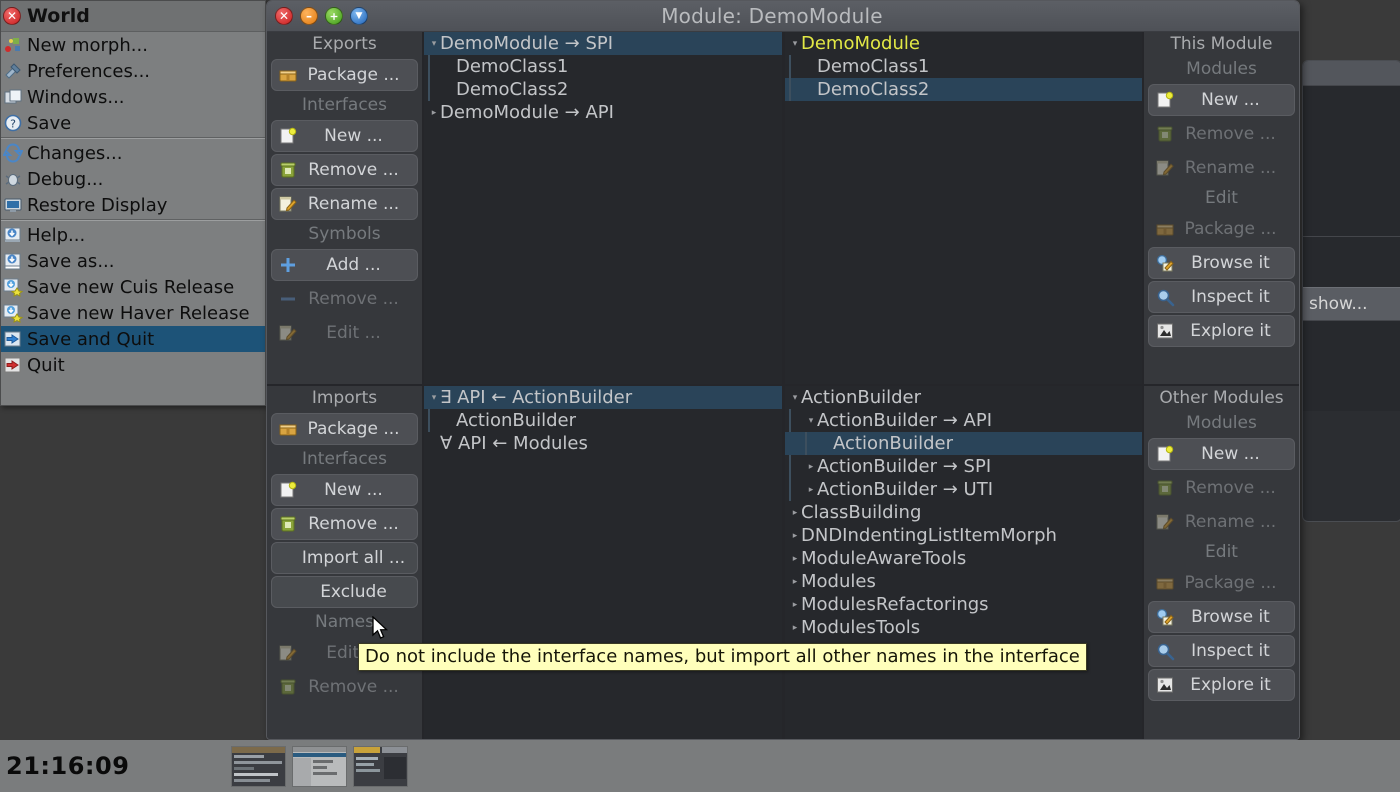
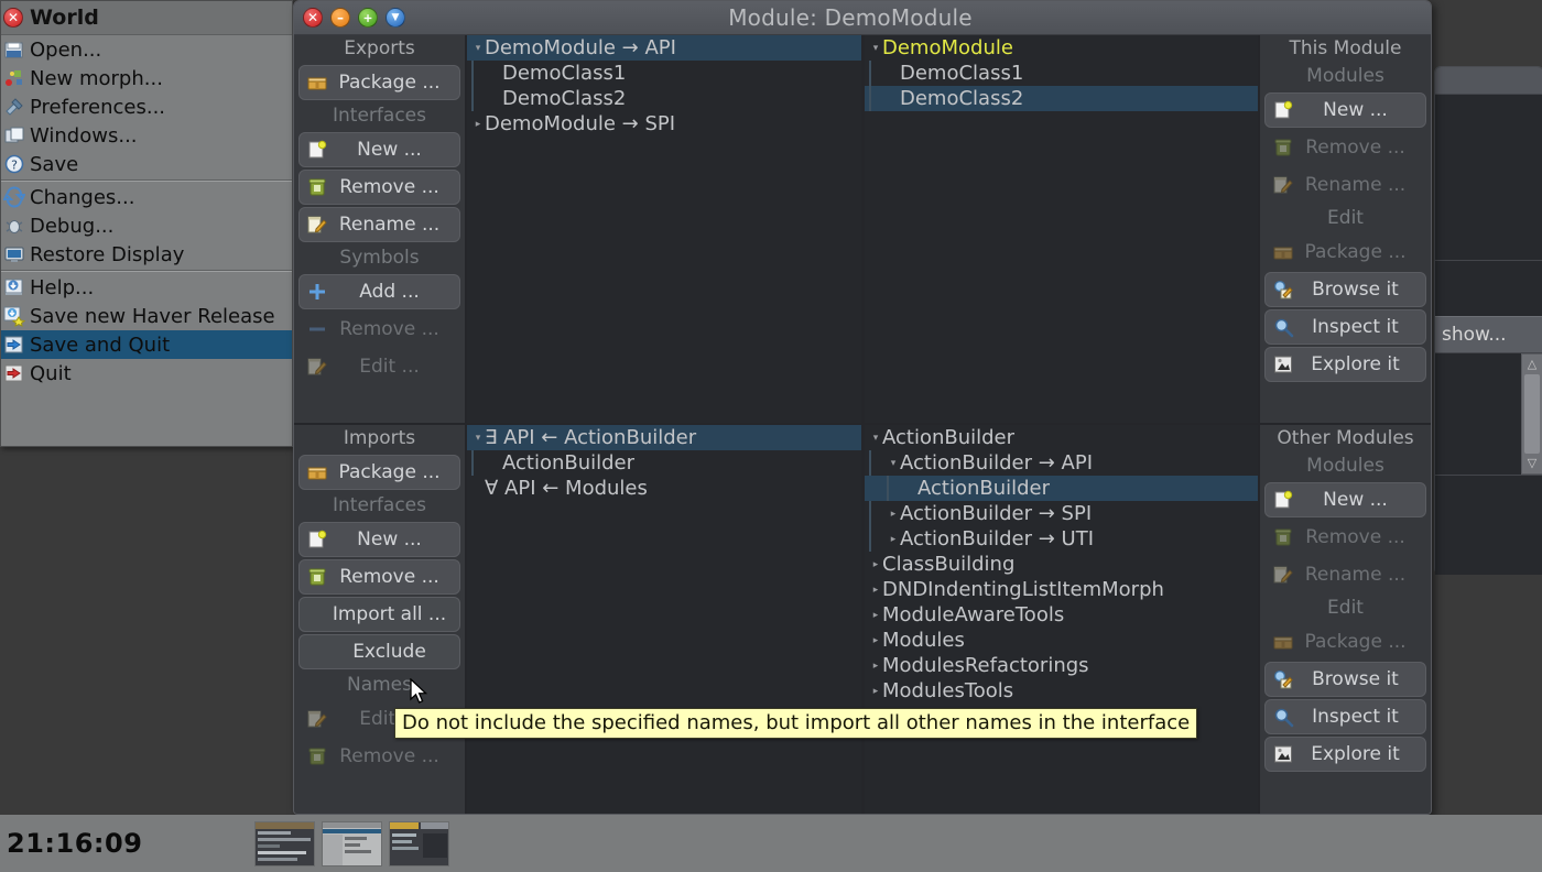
  show...
+ △
+ ▽
  ✕
  World
+ Open...
  New morph...
  Preferences...
  Windows...
  ?
  Save
  Changes...
  Debug...
  Restore Display
  Help...
- Save as...
- Save new Cuis Release
  Save new Haver Release
  Save and Quit
  Quit
  ✕
  –
  ＋
  ▼
  Module: DemoModule
  Exports
  Package ...
  Interfaces
  New ...
  Remove ...
  Rename ...
  Symbols
  Add ...
  Remove ...
  Edit ...
  ▾
- DemoModule → SPI
+ DemoModule → API
  DemoClass1
  DemoClass2
  ▸
- DemoModule → API
+ DemoModule → SPI
  Imports
  Package ...
  Interfaces
  New ...
  Remove ...
  Import all ...
  Exclude
  Names
  Remove ...
  ▾
  ∃ API ← ActionBuilder
  ActionBuilder
  ∀ API ← Modules
  ▾
  DemoModule
  DemoClass1
  DemoClass2
  This Module
  Modules
  New ...
  Remove ...
  Rename ...
  Edit
  Package ...
  Browse it
  Inspect it
  Explore it
  ▾
  ActionBuilder
  ▾
  ActionBuilder → API
  ActionBuilder
  ▸
  ActionBuilder → SPI
  ▸
  ActionBuilder → UTI
  ▸
  ClassBuilding
  ▸
  DNDIndentingListItemMorph
  ▸
  ModuleAwareTools
  ▸
  Modules
  ▸
  ModulesRefactorings
  ▸
  ModulesTools
  Other Modules
  Modules
  New ...
  Remove ...
  Rename ...
  Edit
  Package ...
  Browse it
  Inspect it
  Explore it
- Do not include the interface names, but import all other names in the interface
+ Do not include the specified names, but import all other names in the interface
  21:16:09
